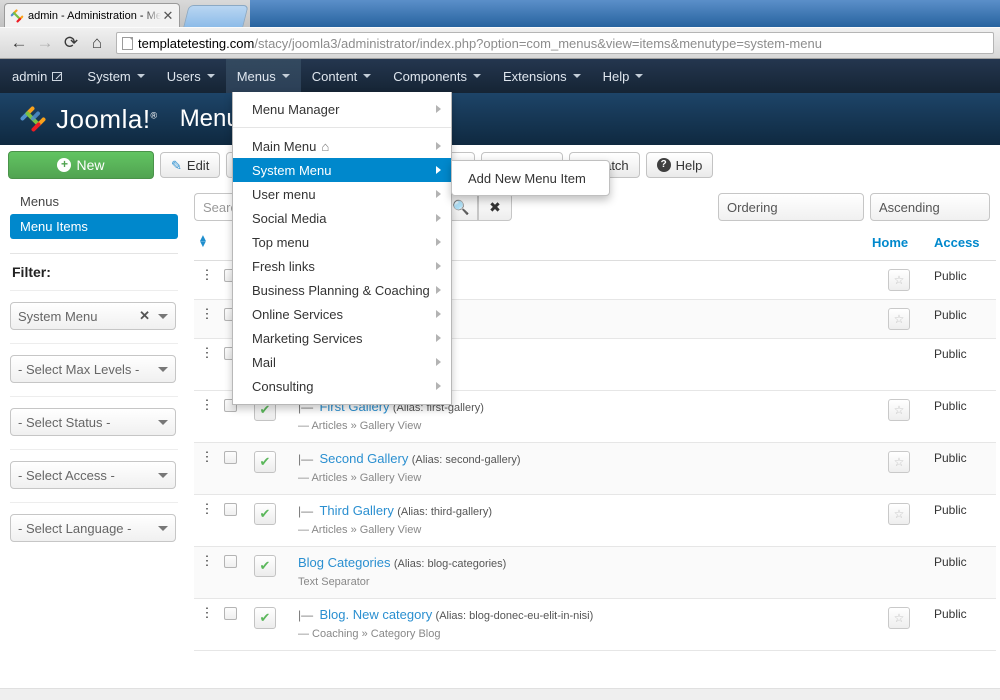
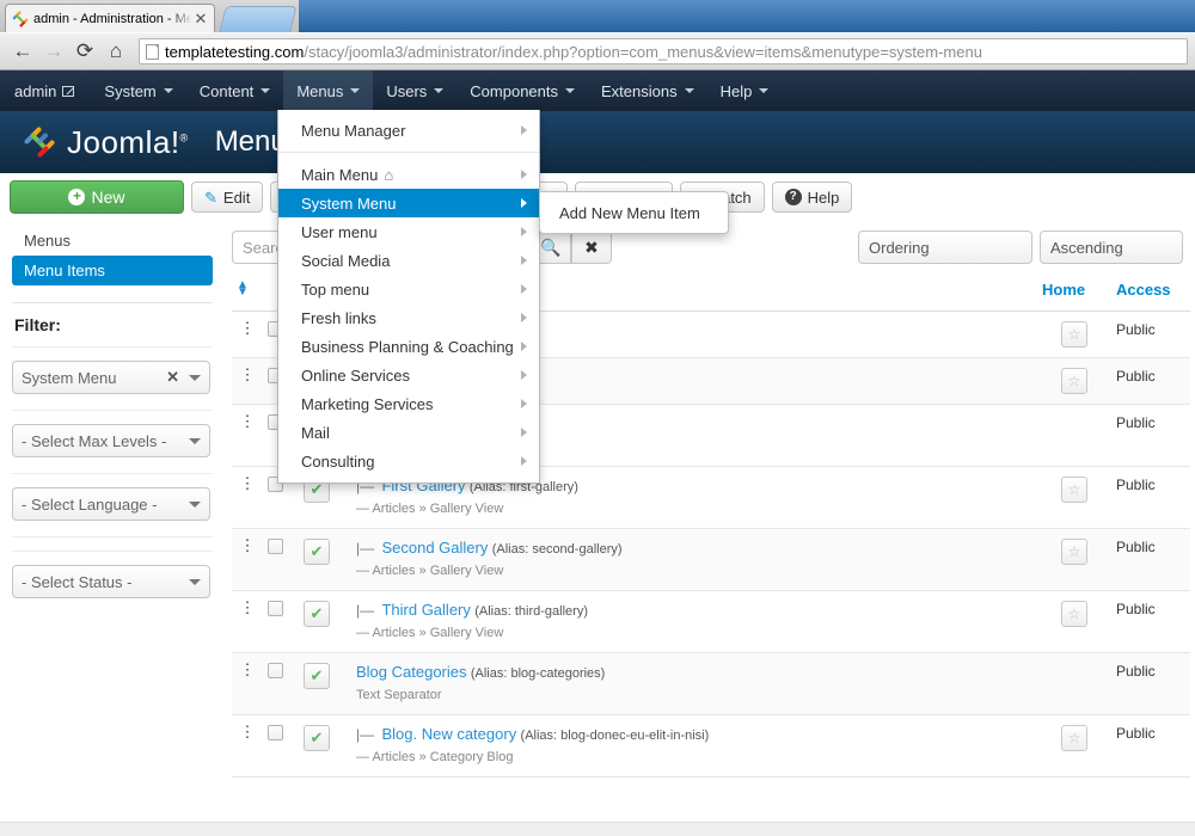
  admin - Administration - Me
  ✕
  ←
  →
  ⟳
  ⌂
  templatetesting.com
  /stacy/joomla3/administrator/index.php?option=com_menus&view=items&menutype=system-menu
  admin
  System
- Users
+ Content
  Menus
- Content
+ Users
  Components
  Extensions
  Help
  Joomla!®
  +
  New
  ✎
  Edit
  ?
  Help
  Menus
  Menu Items
  Filter:
  System Menu
  ✕
  - Select Max Levels -
- - Select Status -
+ - Select Language -
- - Select Access -
- - Select Language -
+ - Select Status -
  🔍
  ✖
  Ordering
  Ascending
  ▲▼				Home	Access
  ⋮		✔	|— First Gallery (Alias: first-gallery) — Articles » Gallery View	☆	Public
  ⋮		✔	|— Second Gallery (Alias: second-gallery) — Articles » Gallery View	☆	Public
  ⋮		✔	|— Third Gallery (Alias: third-gallery) — Articles » Gallery View	☆	Public
  ⋮		✔	Blog Categories (Alias: blog-categories) Text Separator		Public
- ⋮		✔	|— Blog. New category (Alias: blog-donec-eu-elit-in-nisi) — Coaching » Category Blog	☆	Public
+ ⋮		✔	|— Blog. New category (Alias: blog-donec-eu-elit-in-nisi) — Articles » Category Blog	☆	Public
  Menu Manager
  Main Menu ⌂
  System Menu
  User menu
  Social Media
  Top menu
  Fresh links
  Business Planning & Coaching
  Online Services
  Marketing Services
  Mail
  Consulting
  Add New Menu Item
